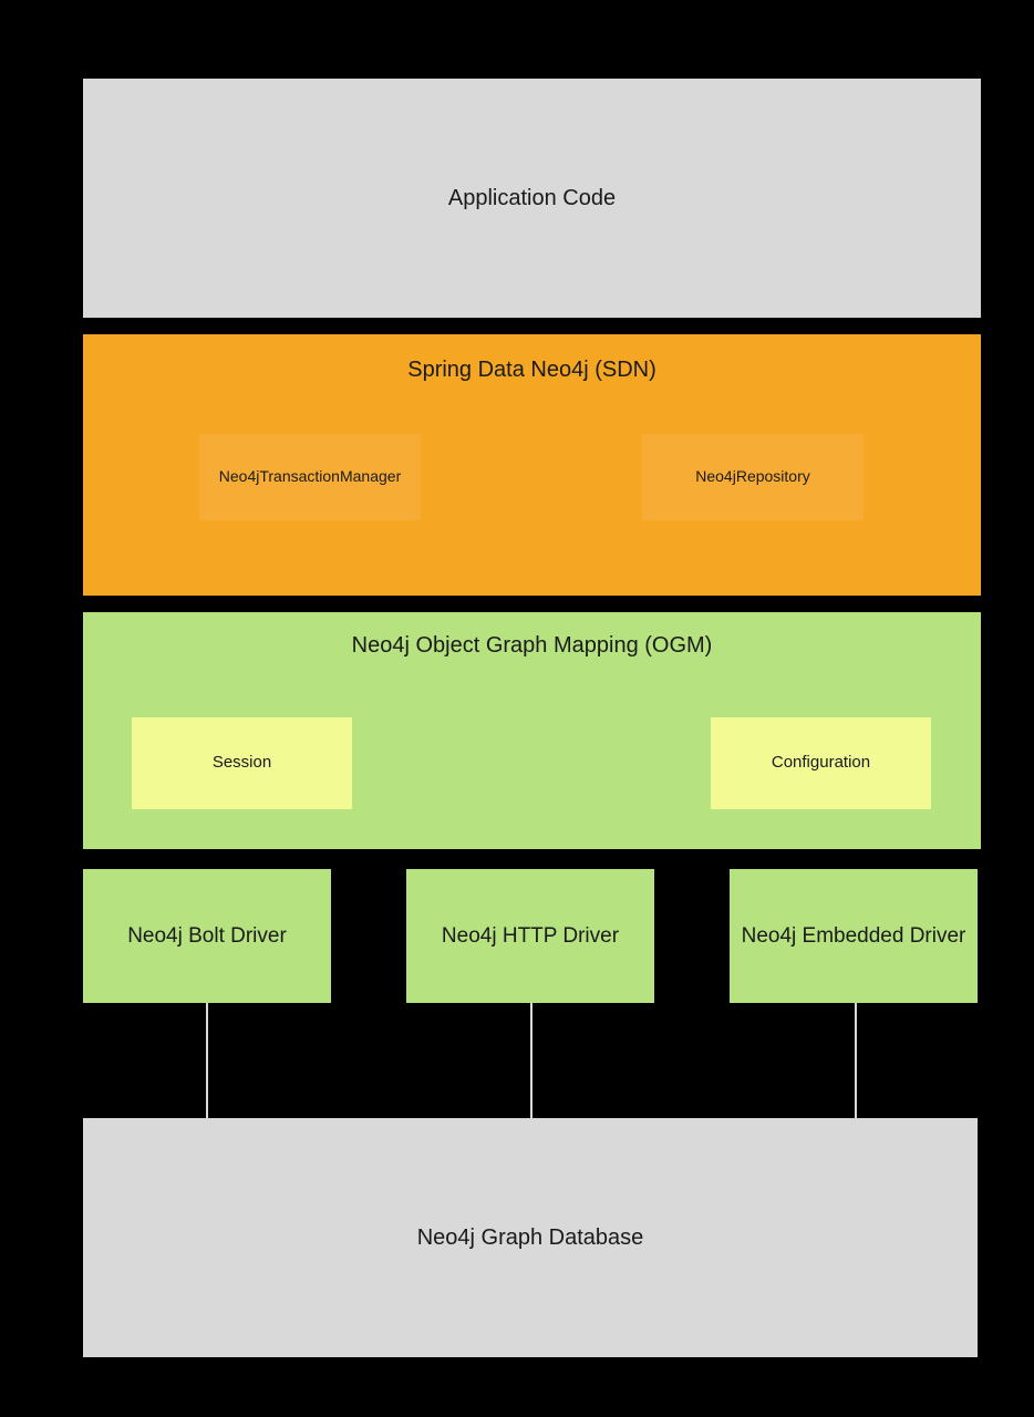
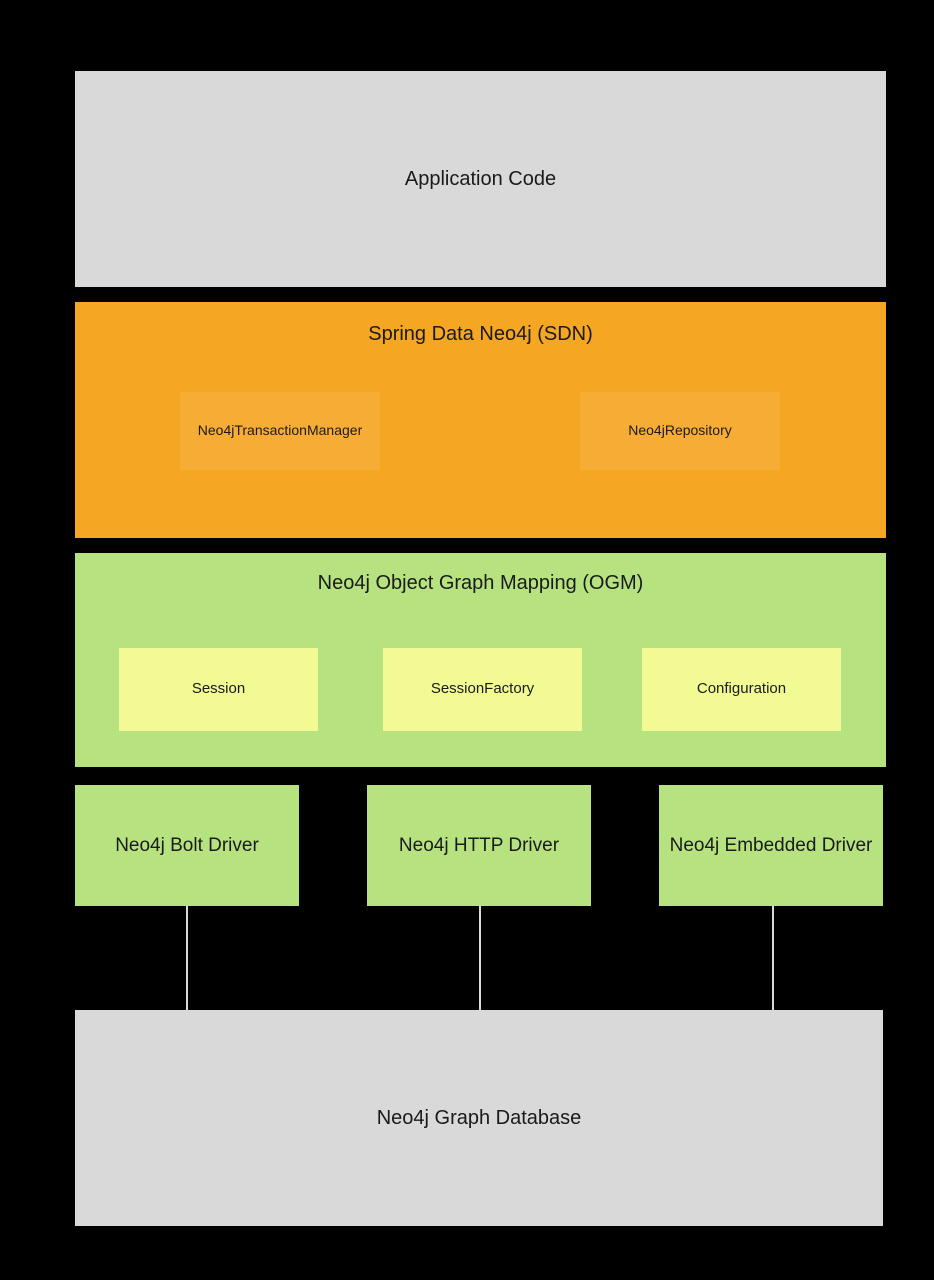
  Application Code
  Spring Data Neo4j (SDN)
  Neo4jTransactionManager
  Neo4jRepository
  Neo4j Object Graph Mapping (OGM)
  Session
+ SessionFactory
  Configuration
  Neo4j Bolt Driver
  Neo4j HTTP Driver
  Neo4j Embedded Driver
  Neo4j Graph Database
